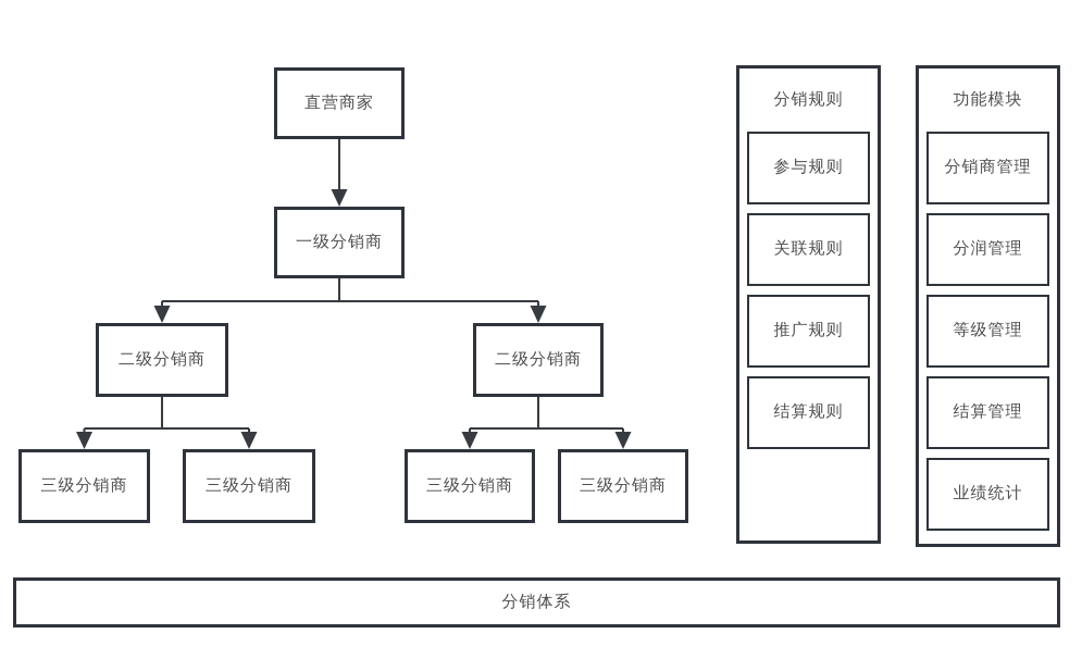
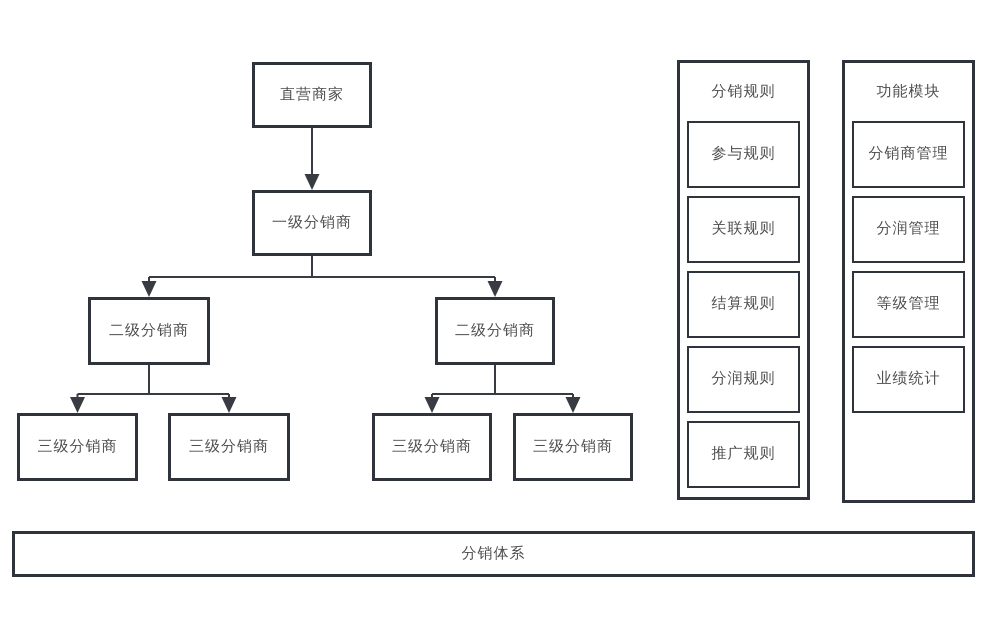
  直营商家
  一级分销商
  二级分销商
  二级分销商
  三级分销商
  三级分销商
  三级分销商
  三级分销商
  分销规则
  参与规则
  关联规则
- 推广规则
+ 结算规则
+ 分润规则
- 结算规则
+ 推广规则
  功能模块
  分销商管理
  分润管理
  等级管理
- 结算管理
  业绩统计
  分销体系
